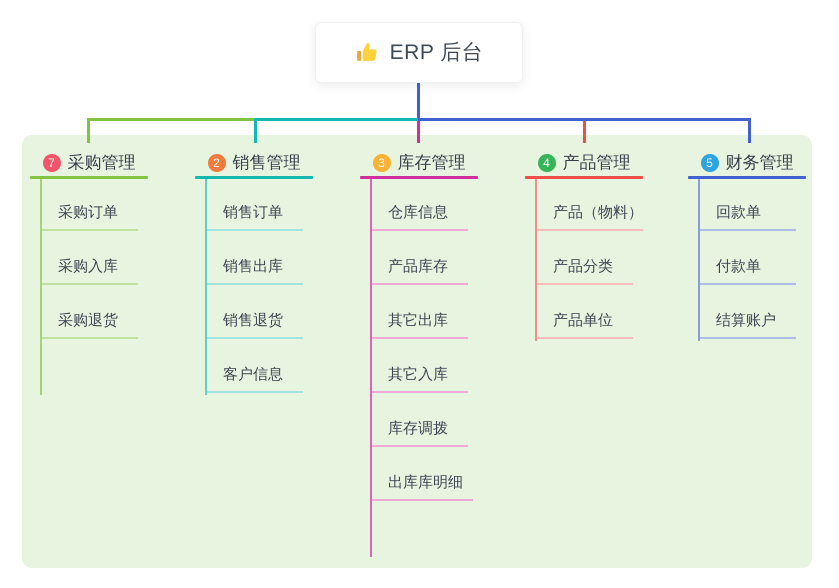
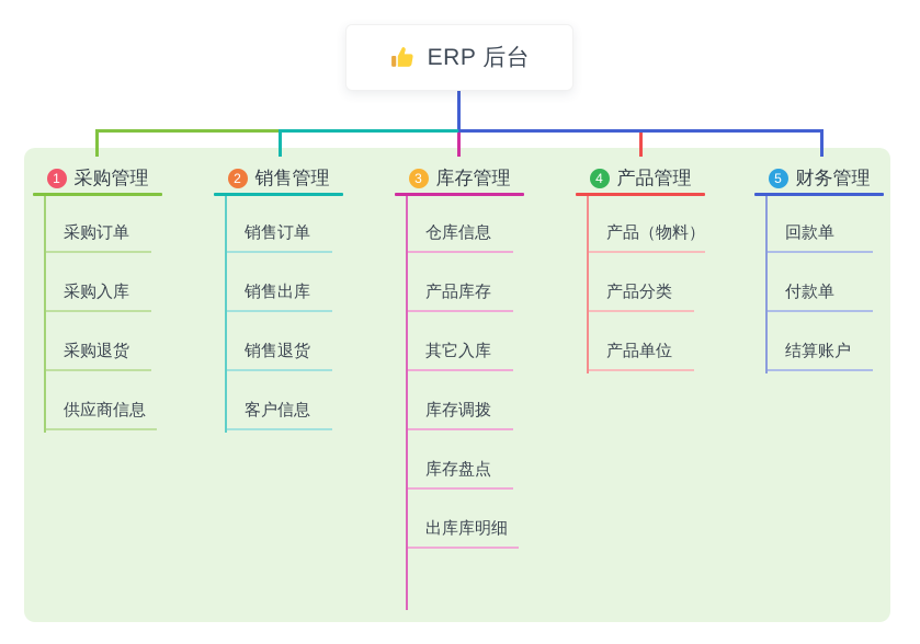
  ERP 后台
- 7
+ 1
  采购管理
  采购订单
  采购入库
  采购退货
+ 供应商信息
  2
  销售管理
  销售订单
  销售出库
  销售退货
  客户信息
  3
  库存管理
  仓库信息
  产品库存
- 其它出库
  其它入库
  库存调拨
+ 库存盘点
  出库库明细
  4
  产品管理
  产品（物料）
  产品分类
  产品单位
  5
  财务管理
  回款单
  付款单
  结算账户
